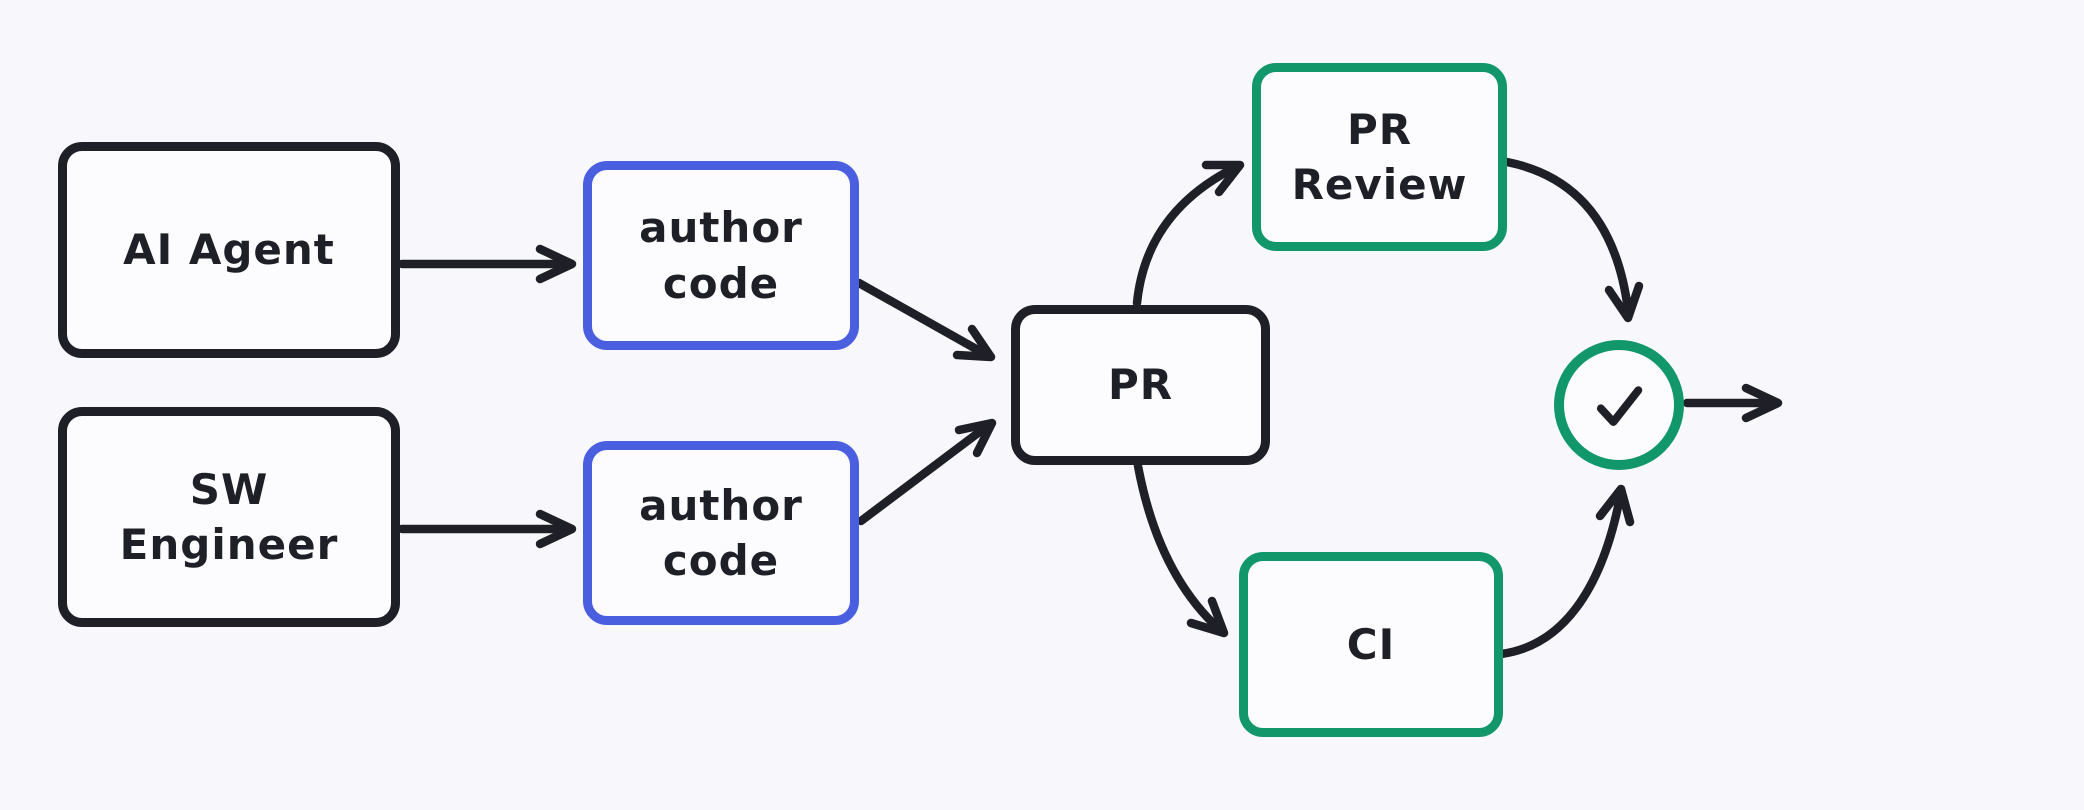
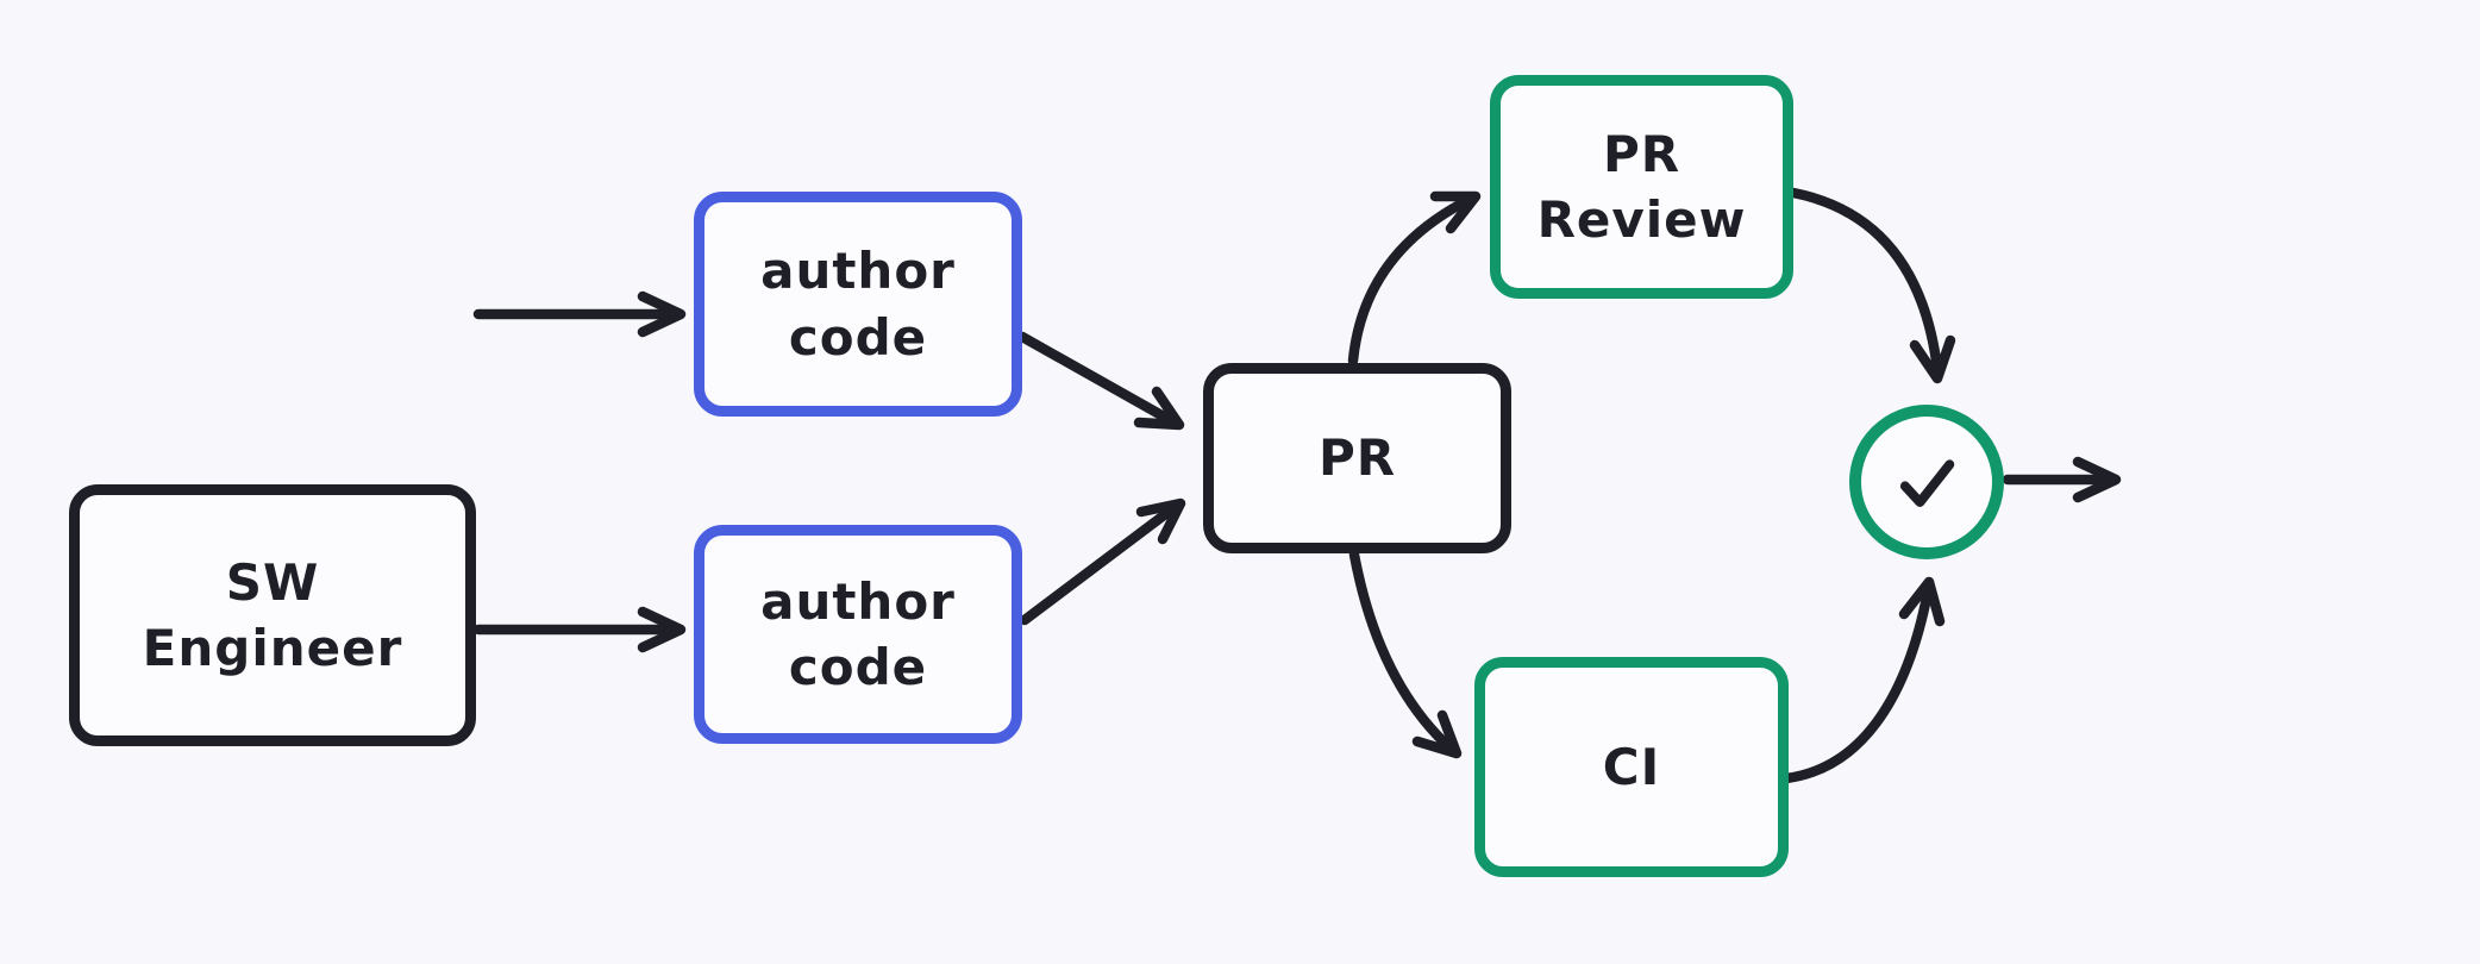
- AI Agent
  SW Engineer
  author code
  author code
  PR
  PR Review
  CI
